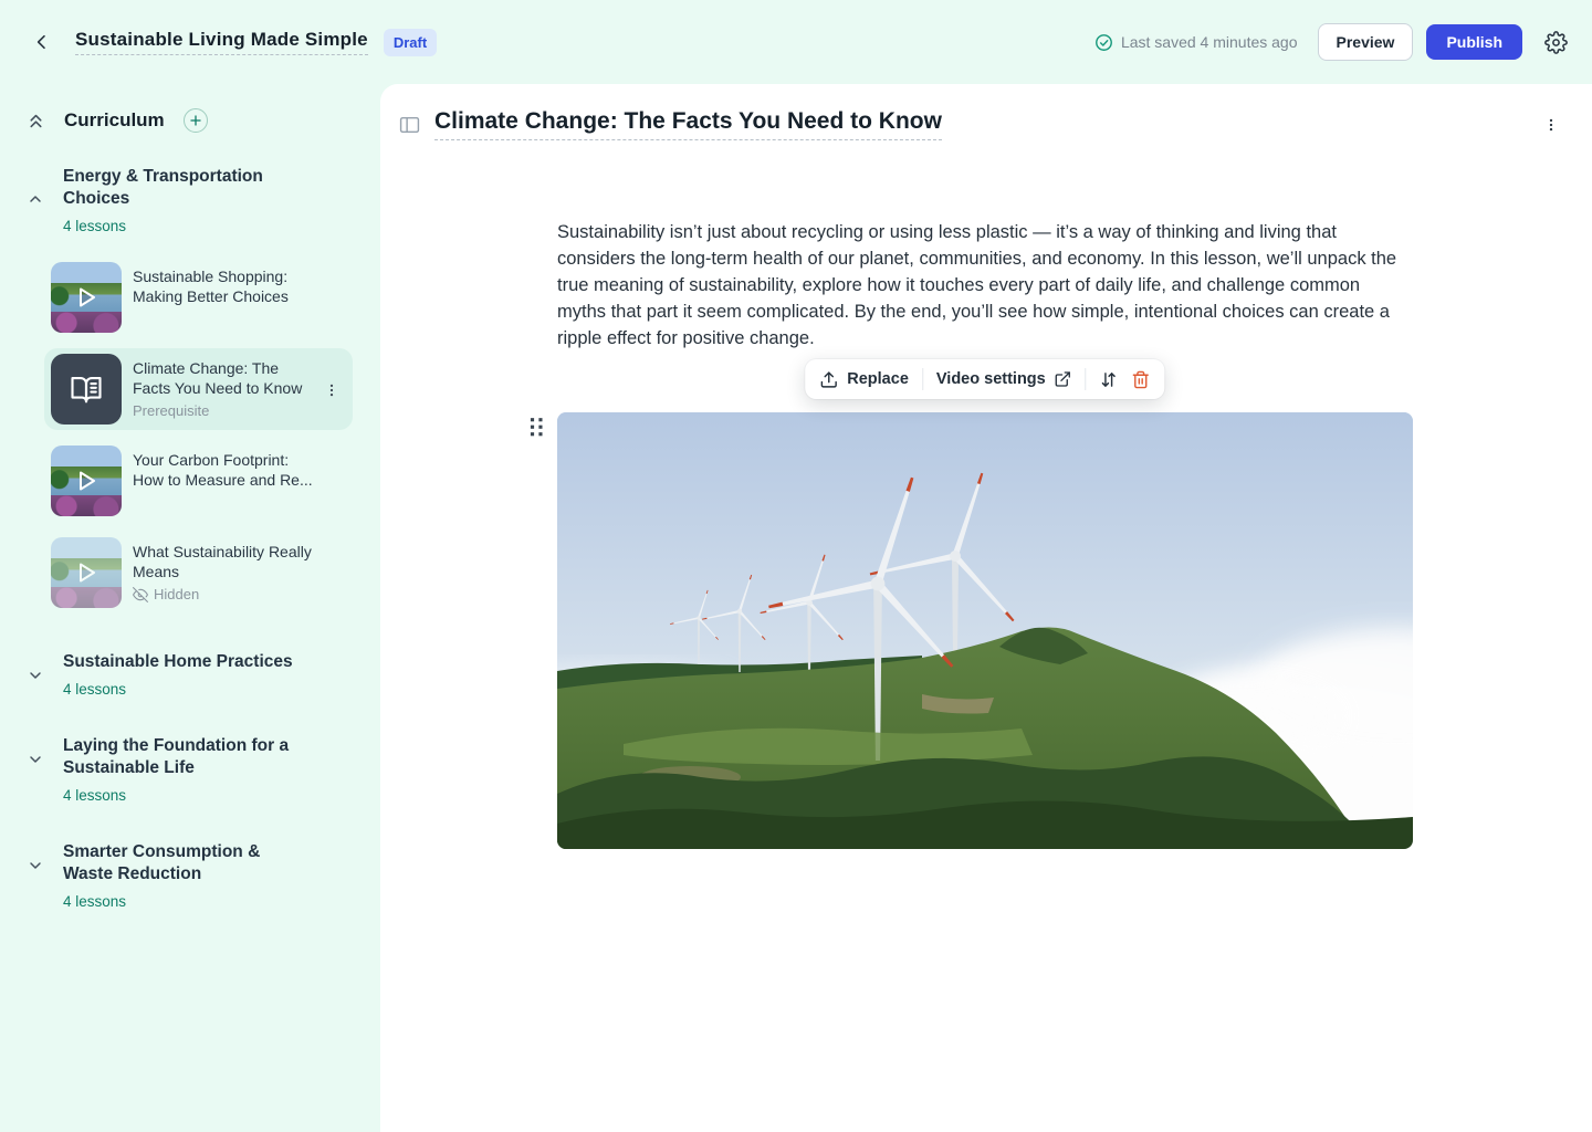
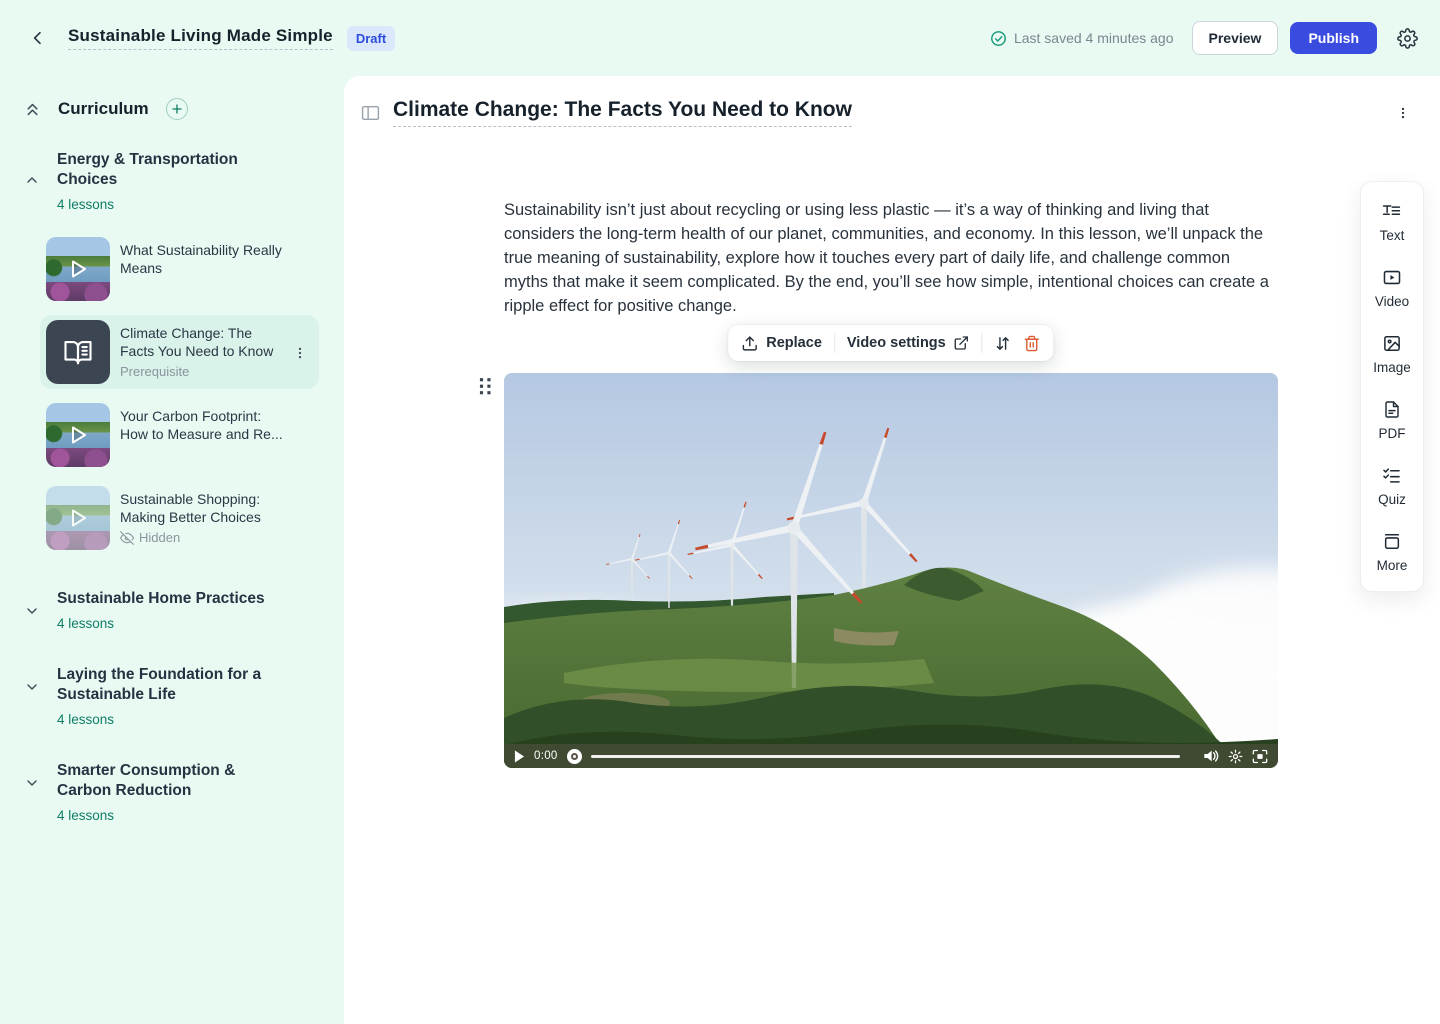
  Sustainable Living Made Simple
  Draft
  Last saved 4 minutes ago
  Preview
  Publish
  Curriculum
  Energy & Transportation Choices
  4 lessons
- Sustainable Shopping: Making Better Choices
+ What Sustainability Really Means
  Climate Change: The Facts You Need to Know
  Prerequisite
  Your Carbon Footprint: How to Measure and Re...
- What Sustainability Really Means
+ Sustainable Shopping: Making Better Choices
  Hidden
  Sustainable Home Practices
  4 lessons
  Laying the Foundation for a Sustainable Life
  4 lessons
- Smarter Consumption & Waste Reduction
+ Smarter Consumption & Carbon Reduction
  4 lessons
  Climate Change: The Facts You Need to Know
- Sustainability isn’t just about recycling or using less plastic — it’s a way of thinking and living that considers the long-term health of our planet, communities, and economy. In this lesson, we’ll unpack the true meaning of sustainability, explore how it touches every part of daily life, and challenge common myths that part it seem complicated. By the end, you’ll see how simple, intentional choices can create a ripple effect for positive change.
+ Sustainability isn’t just about recycling or using less plastic — it’s a way of thinking and living that considers the long-term health of our planet, communities, and economy. In this lesson, we’ll unpack the true meaning of sustainability, explore how it touches every part of daily life, and challenge common myths that make it seem complicated. By the end, you’ll see how simple, intentional choices can create a ripple effect for positive change.
  Replace
  Video settings
+ 0:00
+ Text
+ Video
+ Image
+ PDF
+ Quiz
+ More
